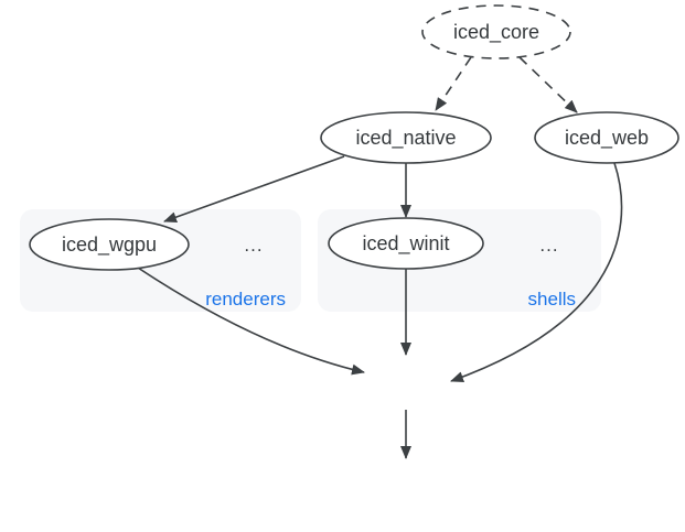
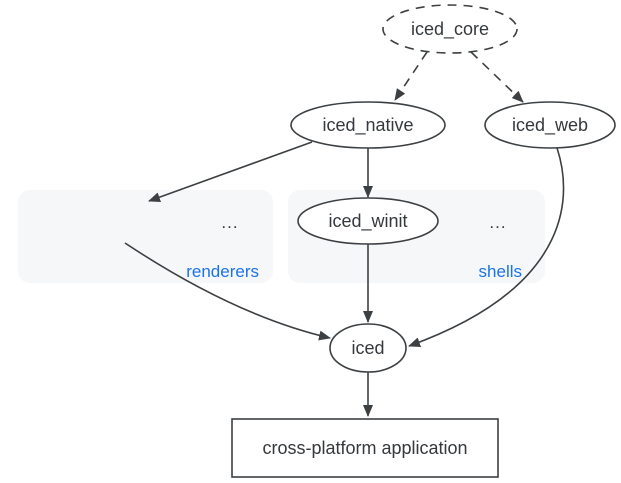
  ...
  renderers
  ...
  shells
  iced_core
  iced_native
  iced_web
- iced_wgpu
  iced_winit
+ iced
+ cross-platform application
